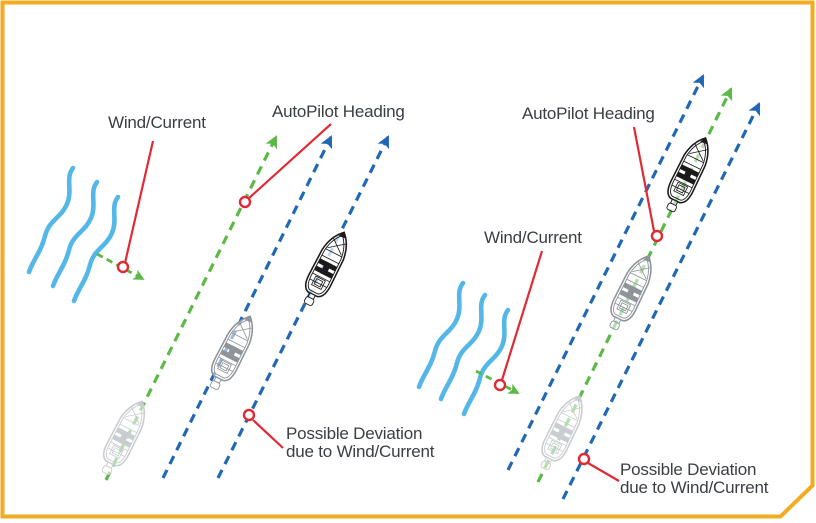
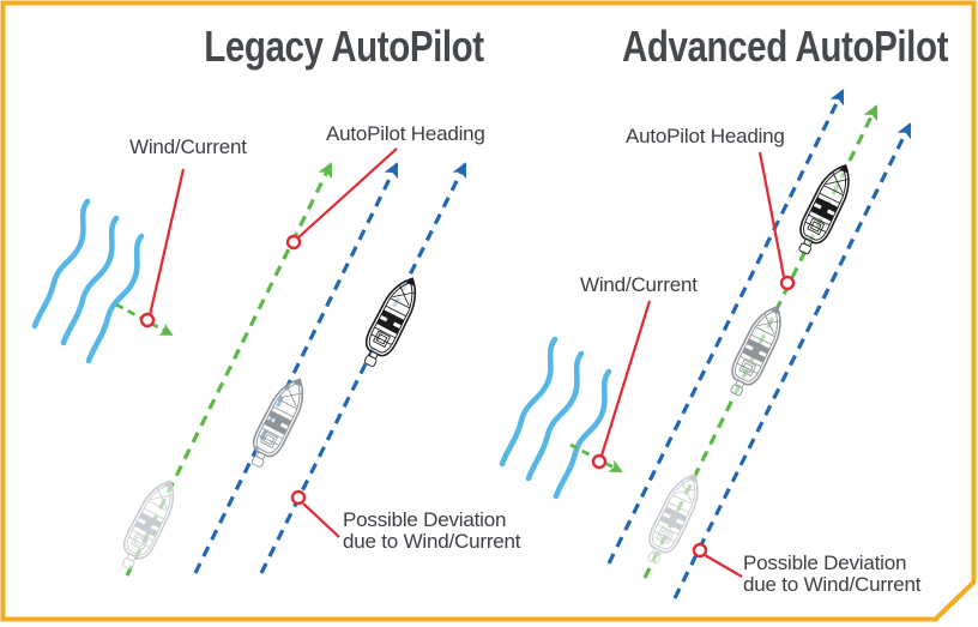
+ Legacy AutoPilot
+ Advanced AutoPilot
  Wind/Current
  AutoPilot Heading
  Possible Deviation
  due to Wind/Current
  AutoPilot Heading
  Wind/Current
  Possible Deviation
  due to Wind/Current
